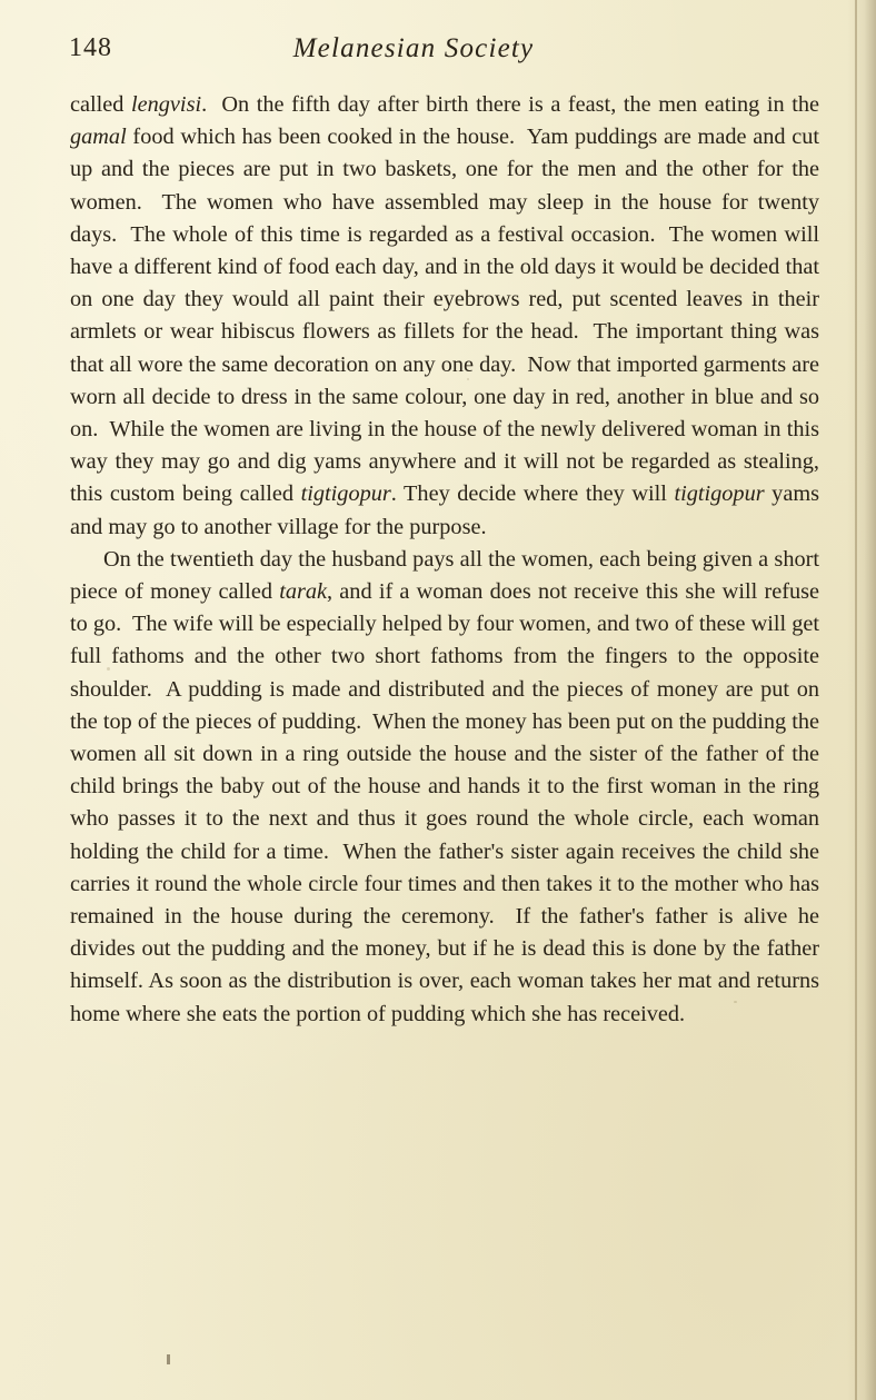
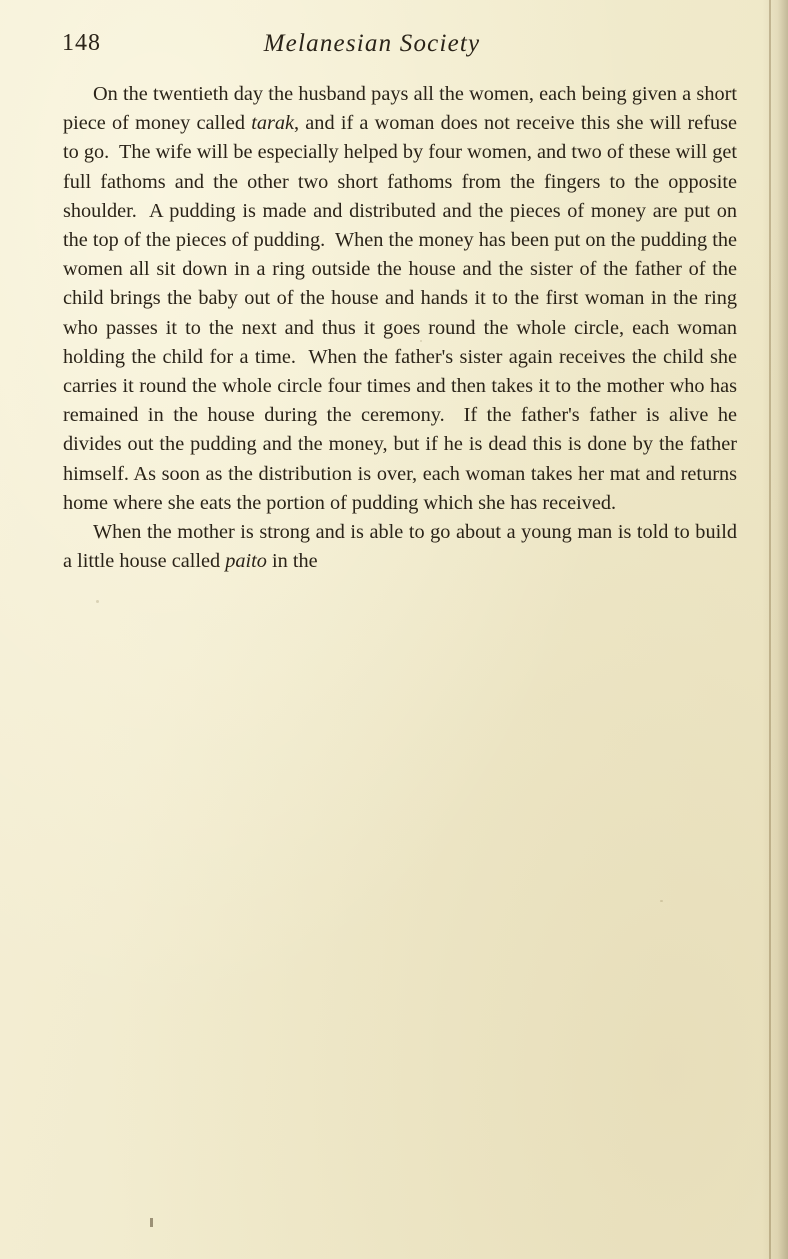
  Melanesian Society
  148
- called lengvisi. On the fifth day after birth there is a feast, the men eating in the gamal food which has been cooked in the house. Yam puddings are made and cut up and the pieces are put in two baskets, one for the men and the other for the women. The women who have assembled may sleep in the house for twenty days. The whole of this time is regarded as a festival occasion. The women will have a different kind of food each day, and in the old days it would be decided that on one day they would all paint their eyebrows red, put scented leaves in their armlets or wear hibiscus flowers as fillets for the head. The important thing was that all wore the same decoration on any one day. Now that imported garments are worn all decide to dress in the same colour, one day in red, another in blue and so on. While the women are living in the house of the newly delivered woman in this way they may go and dig yams anywhere and it will not be regarded as stealing, this custom being called tigtigopur. They decide where they will tigtigopur yams and may go to another village for the purpose.
  On the twentieth day the husband pays all the women, each being given a short piece of money called tarak, and if a woman does not receive this she will refuse to go. The wife will be especially helped by four women, and two of these will get full fathoms and the other two short fathoms from the fingers to the opposite shoulder. A pudding is made and distributed and the pieces of money are put on the top of the pieces of pudding. When the money has been put on the pudding the women all sit down in a ring outside the house and the sister of the father of the child brings the baby out of the house and hands it to the first woman in the ring who passes it to the next and thus it goes round the whole circle, each woman holding the child for a time. When the father's sister again receives the child she carries it round the whole circle four times and then takes it to the mother who has remained in the house during the ceremony. If the father's father is alive he divides out the pudding and the money, but if he is dead this is done by the father himself. As soon as the distribution is over, each woman takes her mat and returns home where she eats the portion of pudding which she has received.
+ When the mother is strong and is able to go about a young man is told to build a little house called paito in the
